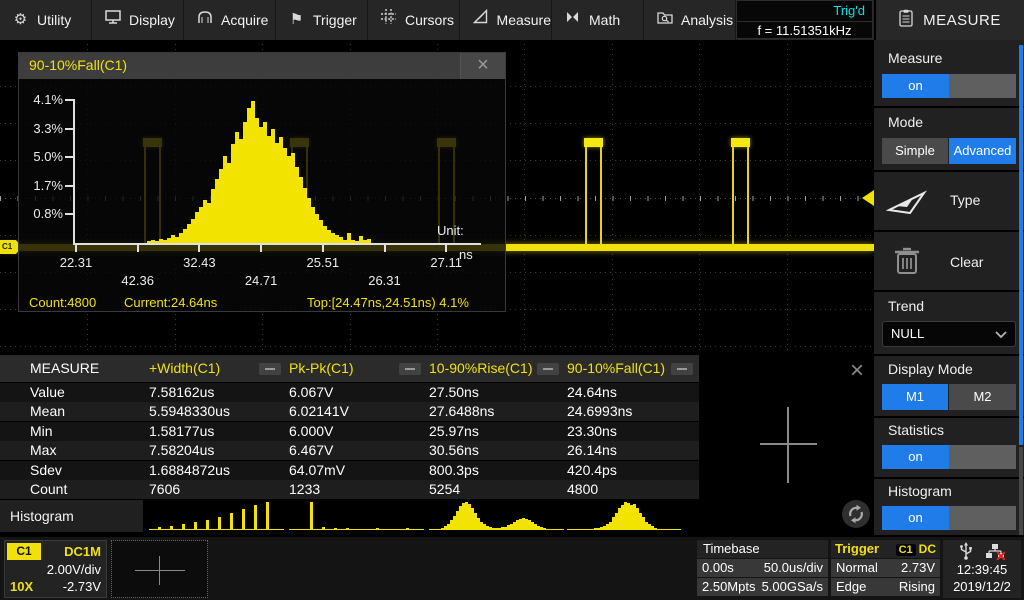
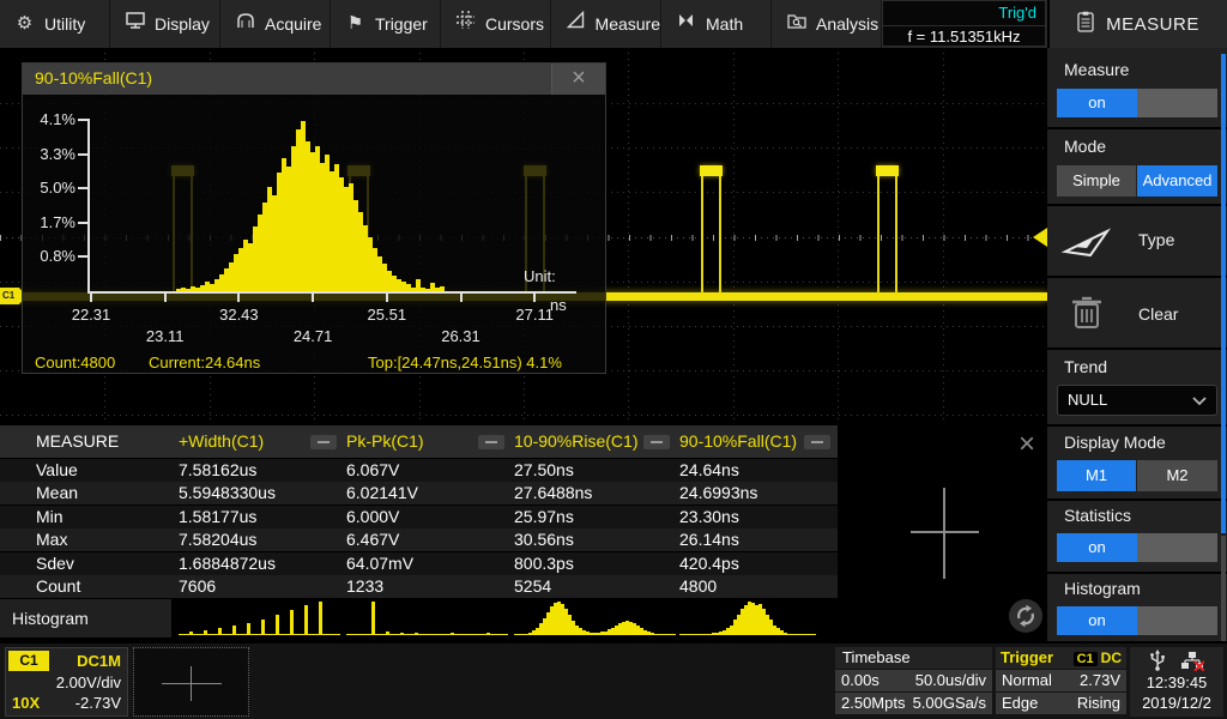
  ⚙
  Utility
  Display
  Acquire
  ⚑
  Trigger
  Cursors
  Measure
  Math
  Analysis
  Trig'd
  f = 11.51351kHz
  MEASURE
  C1
  90-10%Fall(C1)
  ×
  Unit:
  ns
  Count:4800
  Current:24.64ns
  Top:[24.47ns,24.51ns) 4.1%
  4.1%
  3.3%
  5.0%
  1.7%
  0.8%
  22.31
- 42.36
+ 23.11
  32.43
  24.71
  25.51
  26.31
  27.11
  MEASURE
  +Width(C1)
  Pk-Pk(C1)
  10-90%Rise(C1)
  90-10%Fall(C1)
  Value
  7.58162us
  6.067V
  27.50ns
  24.64ns
  Mean
  5.5948330us
  6.02141V
  27.6488ns
  24.6993ns
  Min
  1.58177us
  6.000V
  25.97ns
  23.30ns
  Max
  7.58204us
  6.467V
  30.56ns
  26.14ns
  Sdev
  1.6884872us
  64.07mV
  800.3ps
  420.4ps
  Count
  7606
  1233
  5254
  4800
  ×
  Histogram
  Measure
  on
  Mode
  Simple
  Advanced
  Type
  Clear
  Trend
  NULL
  Display Mode
  M1
  M2
  Statistics
  on
  Histogram
  on
  C1
  DC1M
  2.00V/div
  10X
  -2.73V
  Timebase
  0.00s
  50.0us/div
  2.50Mpts
  5.00GSa/s
  Trigger
  C1 DC
  Normal
  2.73V
  Edge
  Rising
  12:39:45
  2019/12/2
